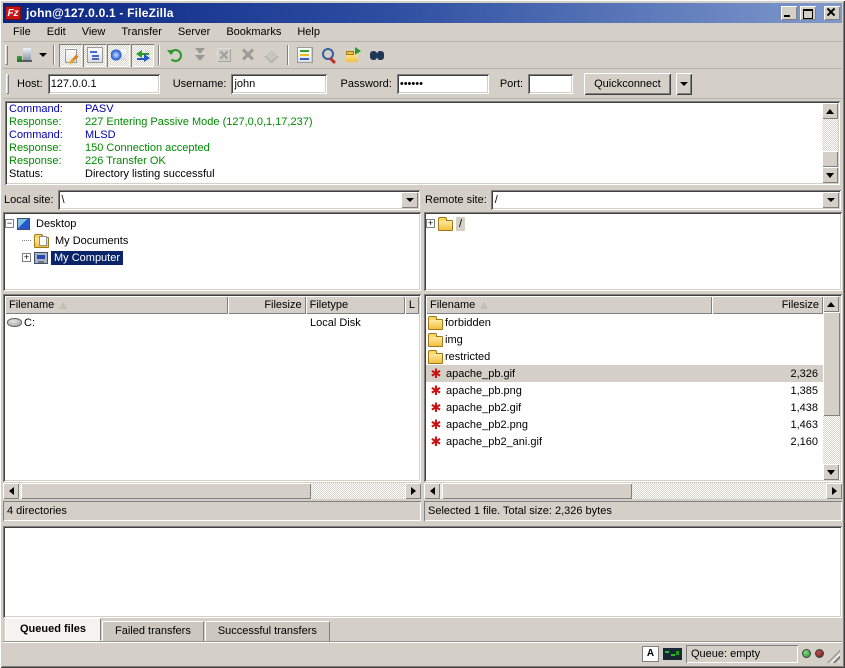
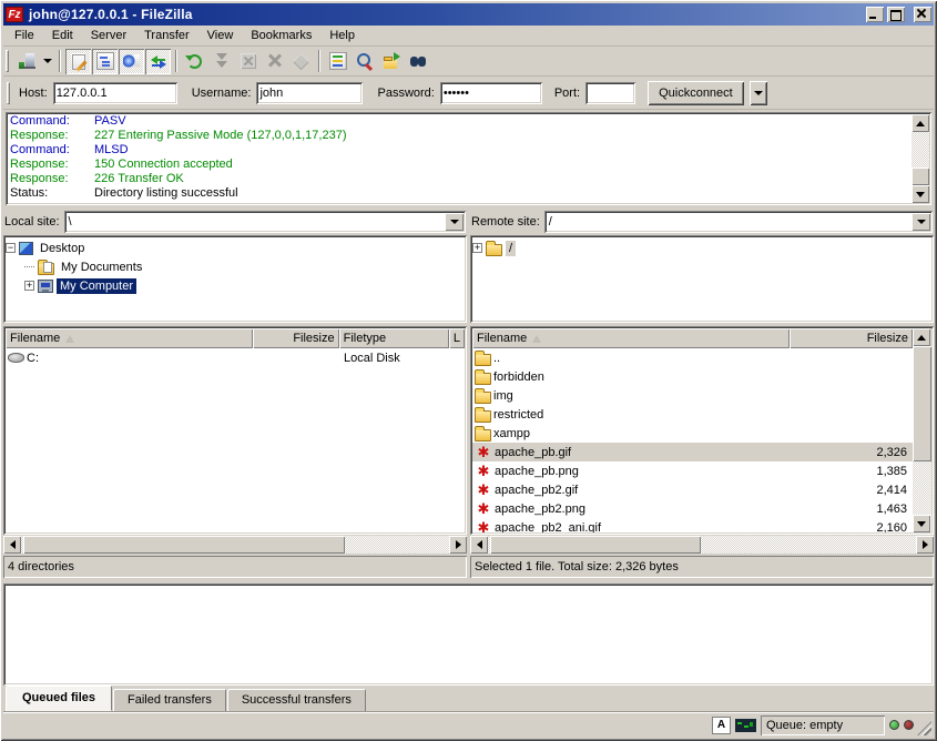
  Fz
  john@127.0.0.1 - FileZilla
  File
  Edit
- View
+ Server
  Transfer
- Server
+ View
  Bookmarks
  Help
  Host:
  127.0.0.1
  Username:
  john
  Password:
  ••••••
  Port:
  Quickconnect
  Command:
  PASV
  Response:
  227 Entering Passive Mode (127,0,0,1,17,237)
  Command:
  MLSD
  Response:
  150 Connection accepted
  Response:
  226 Transfer OK
  Status:
  Directory listing successful
  Local site:
  \
  −
  Desktop
  My Documents
  +
  My Computer
  Filename
  Filesize
  Filetype
  L
  C:
  Local Disk
  4 directories
  Remote site:
  /
  +
  /
  Filename
  Filesize
+ ..
  forbidden
  img
  restricted
+ xampp
  ✱
  apache_pb.gif
  2,326
  ✱
  apache_pb.png
  1,385
  ✱
  apache_pb2.gif
- 1,438
+ 2,414
  ✱
  apache_pb2.png
  1,463
  ✱
  apache_pb2_ani.gif
  2,160
  Selected 1 file. Total size: 2,326 bytes
  Queued files
  Failed transfers
  Successful transfers
  A
  Queue: empty
